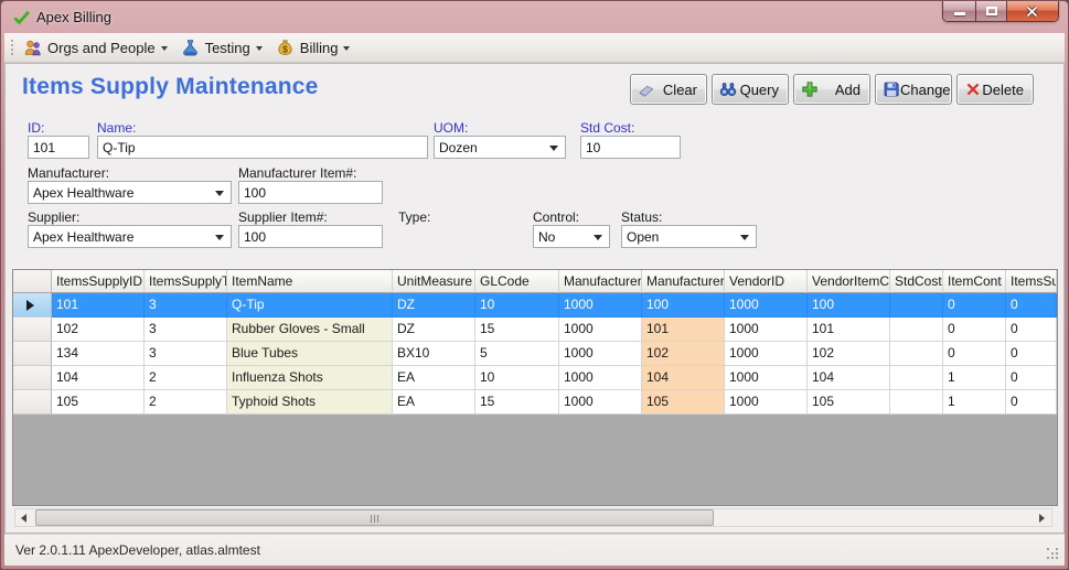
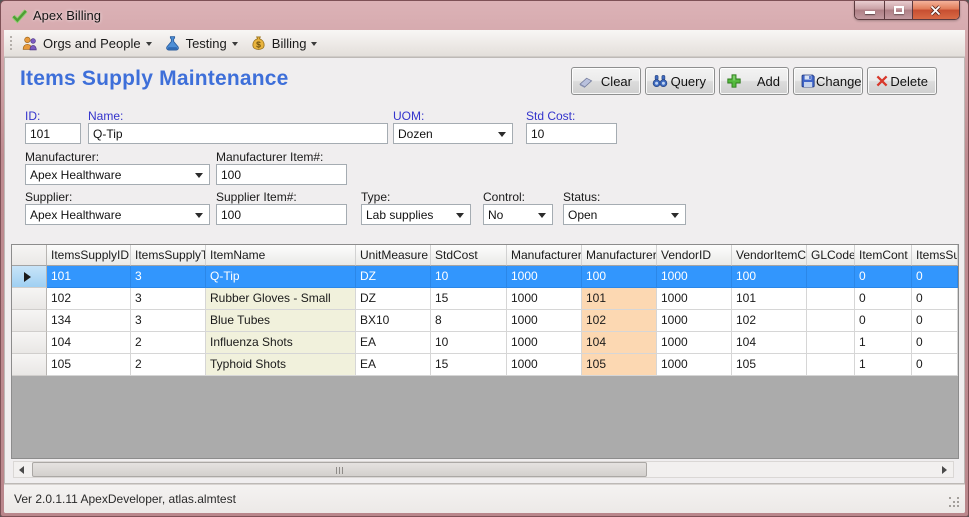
  Apex Billing
  Orgs and People
  Testing
  $
  Billing
  Items Supply Maintenance
  Clear
  Query
  Add
  Change
  Delete
  ID:
  101
  Name:
  Q-Tip
  UOM:
  Dozen
  Std Cost:
  10
  Manufacturer:
  Apex Healthware
  Manufacturer Item#:
  100
  Supplier:
  Apex Healthware
  Supplier Item#:
  100
  Type:
+ Lab supplies
  Control:
  No
  Status:
  Open
  ItemsSupplyID
  ItemsSupplyT
  ItemName
  UnitMeasure
- GLCode
+ StdCost
  Manufacturer
  Manufacturer
  VendorID
  VendorItemC
- StdCost
+ GLCode
  ItemCont
  ItemsSu
  101
  3
  Q-Tip
  DZ
  10
  1000
  100
  1000
  100
  0
  0
  102
  3
  Rubber Gloves - Small
  DZ
  15
  1000
  101
  1000
  101
  0
  0
  134
  3
  Blue Tubes
  BX10
- 5
+ 8
  1000
  102
  1000
  102
  0
  0
  104
  2
  Influenza Shots
  EA
  10
  1000
  104
  1000
  104
  1
  0
  105
  2
  Typhoid Shots
  EA
  15
  1000
  105
  1000
  105
  1
  0
  Ver 2.0.1.11 ApexDeveloper, atlas.almtest
